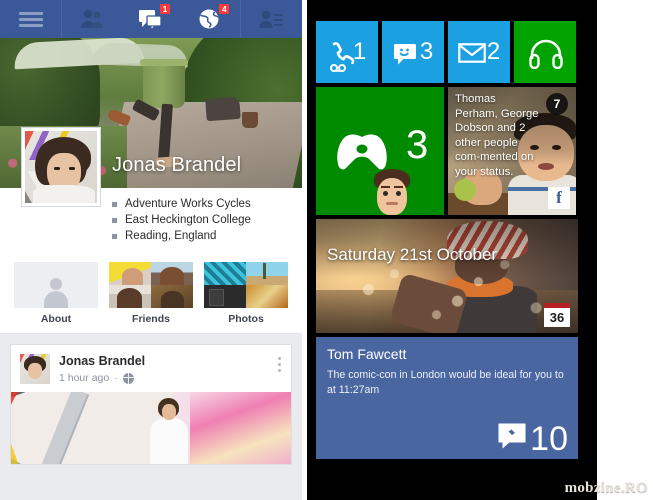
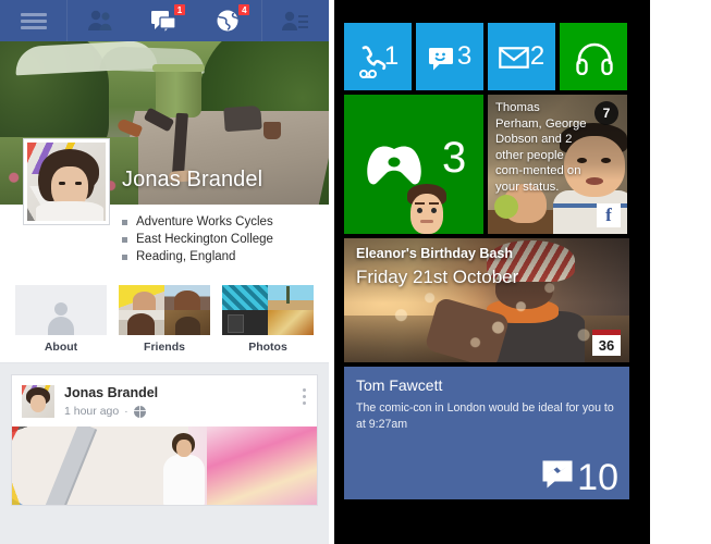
  1
  4
  Jonas Brandel
  Adventure Works Cycles
  East Heckington College
  Reading, England
  About
  Friends
  Photos
  Jonas Brandel
  1 hour ago
  ·
  1
  3
  2
  3
  Thomas Perham, George Dobson and 2 other people com‑mented on your status.
  7
  f
+ Eleanor's Birthday Bash
- Saturday 21st October
+ Friday 21st October
  36
  Tom Fawcett
- The comic-con in London would be ideal for you to at 11:27am
+ The comic-con in London would be ideal for you to at 9:27am
  10
- mobzine.RO
